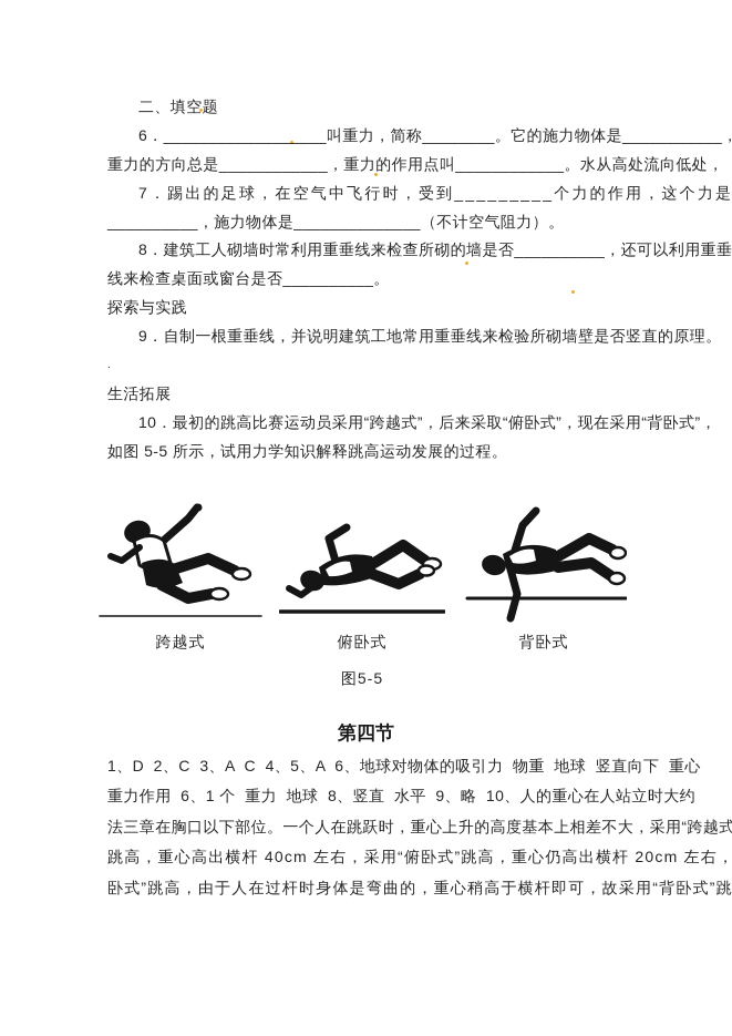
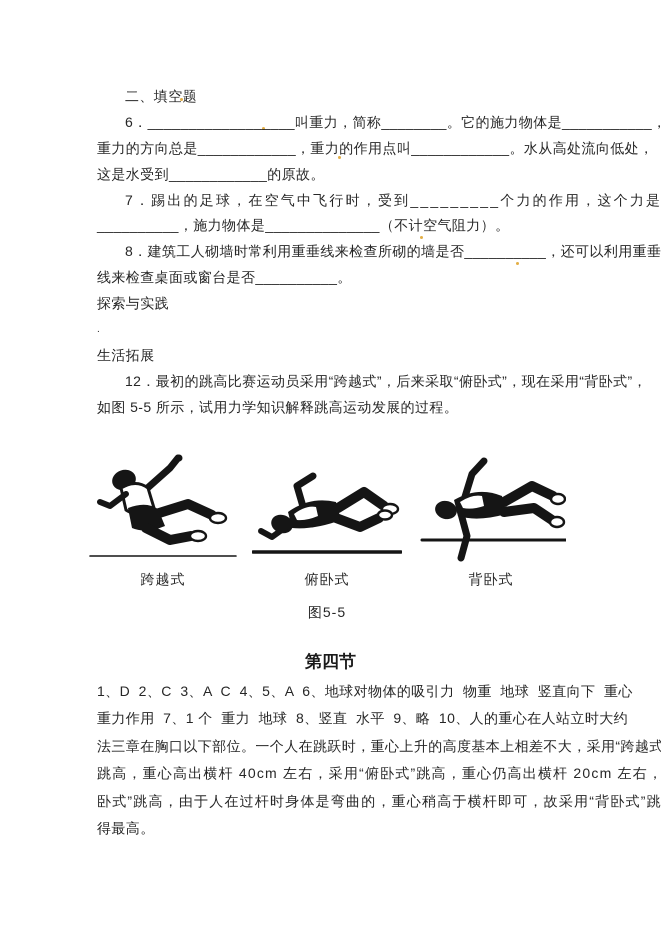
  二、填空题
  6．__________________叫重力，简称________。它的施力物体是___________，
  重力的方向总是____________，重力的作用点叫____________。水从高处流向低处，
+ 这是水受到____________的原故。
  7．踢出的足球，在空气中飞行时，受到_________个力的作用，这个力是
  __________，施力物体是______________（不计空气阻力）。
  8．建筑工人砌墙时常利用重垂线来检查所砌的墙是否__________，还可以利用重垂
  线来检查桌面或窗台是否__________。
  探索与实践
- 9．自制一根重垂线，并说明建筑工地常用重垂线来检验所砌墙壁是否竖直的原理。
  .
  生活拓展
- 10．最初的跳高比赛运动员采用“跨越式”，后来采取“俯卧式”，现在采用“背卧式”，
+ 12．最初的跳高比赛运动员采用“跨越式”，后来采取“俯卧式”，现在采用“背卧式”，
  如图 5-5 所示，试用力学知识解释跳高运动发展的过程。
  跨越式
  俯卧式
  背卧式
  图5-5
  第四节
  1、D 2、C 3、A C 4、5、A 6、地球对物体的吸引力 物重 地球 竖直向下 重心
- 重力作用 6、1 个 重力 地球 8、竖直 水平 9、略 10、人的重心在人站立时大约
+ 重力作用 7、1 个 重力 地球 8、竖直 水平 9、略 10、人的重心在人站立时大约
  法三章在胸口以下部位。一个人在跳跃时，重心上升的高度基本上相差不大，采用“跨越式
  跳高，重心高出横杆 40cm 左右，采用“俯卧式”跳高，重心仍高出横杆 20cm 左右，
  卧式”跳高，由于人在过杆时身体是弯曲的，重心稍高于横杆即可，故采用“背卧式”跳
+ 得最高。
